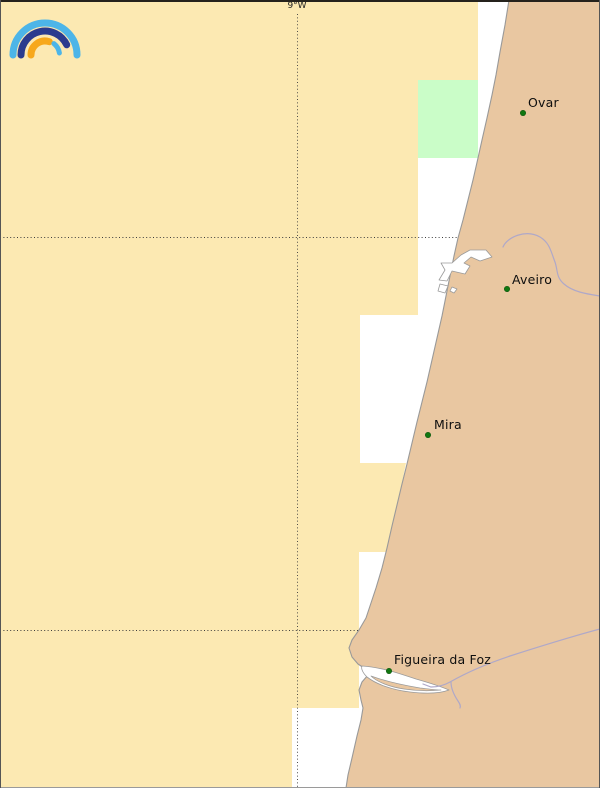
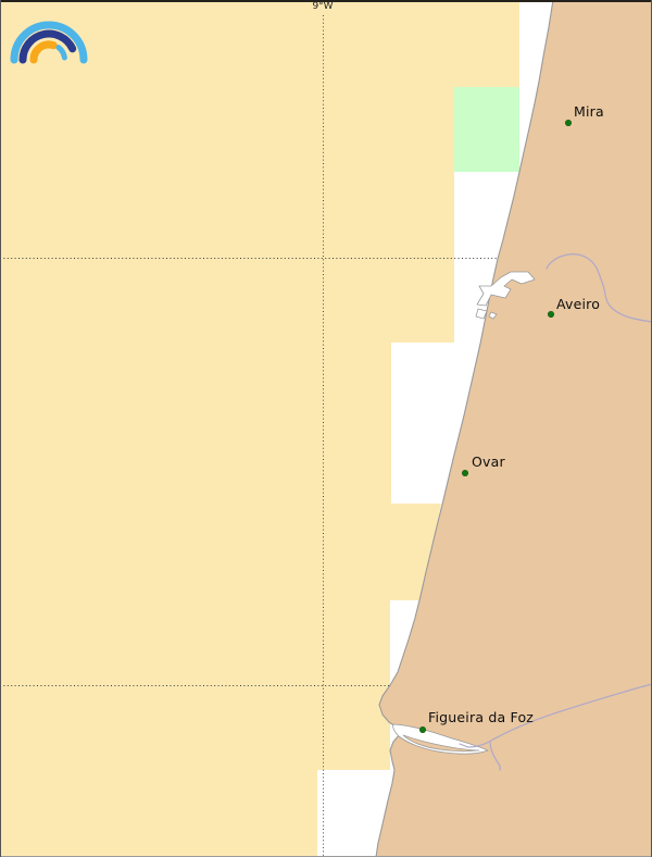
  9°W
- Ovar
+ Mira
  Aveiro
- Mira
+ Ovar
  Figueira da Foz
